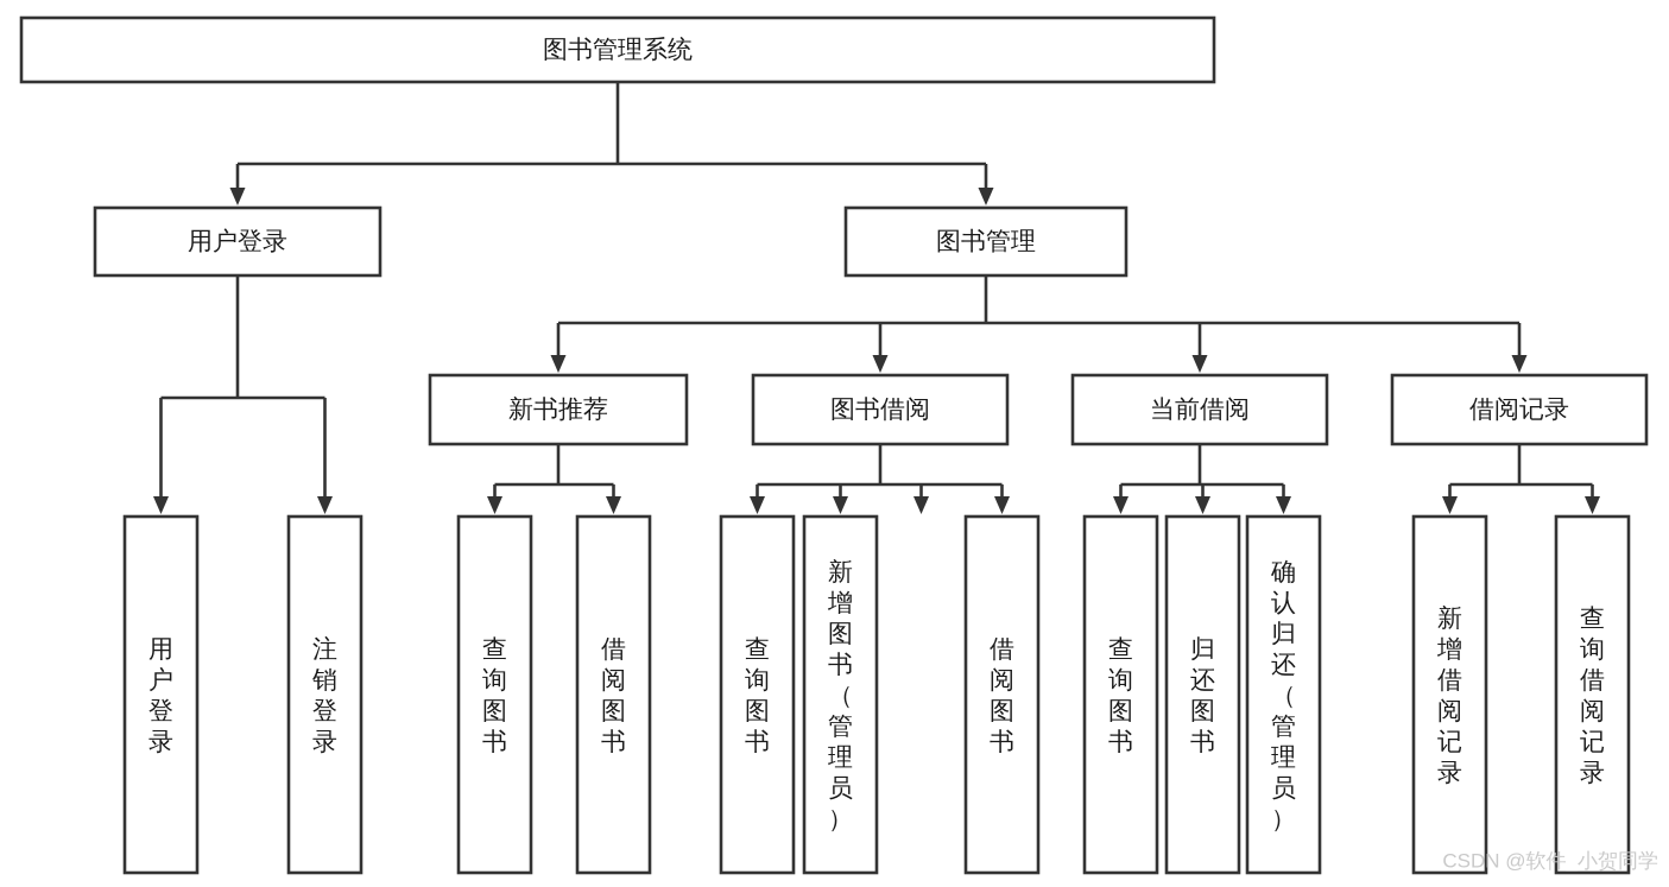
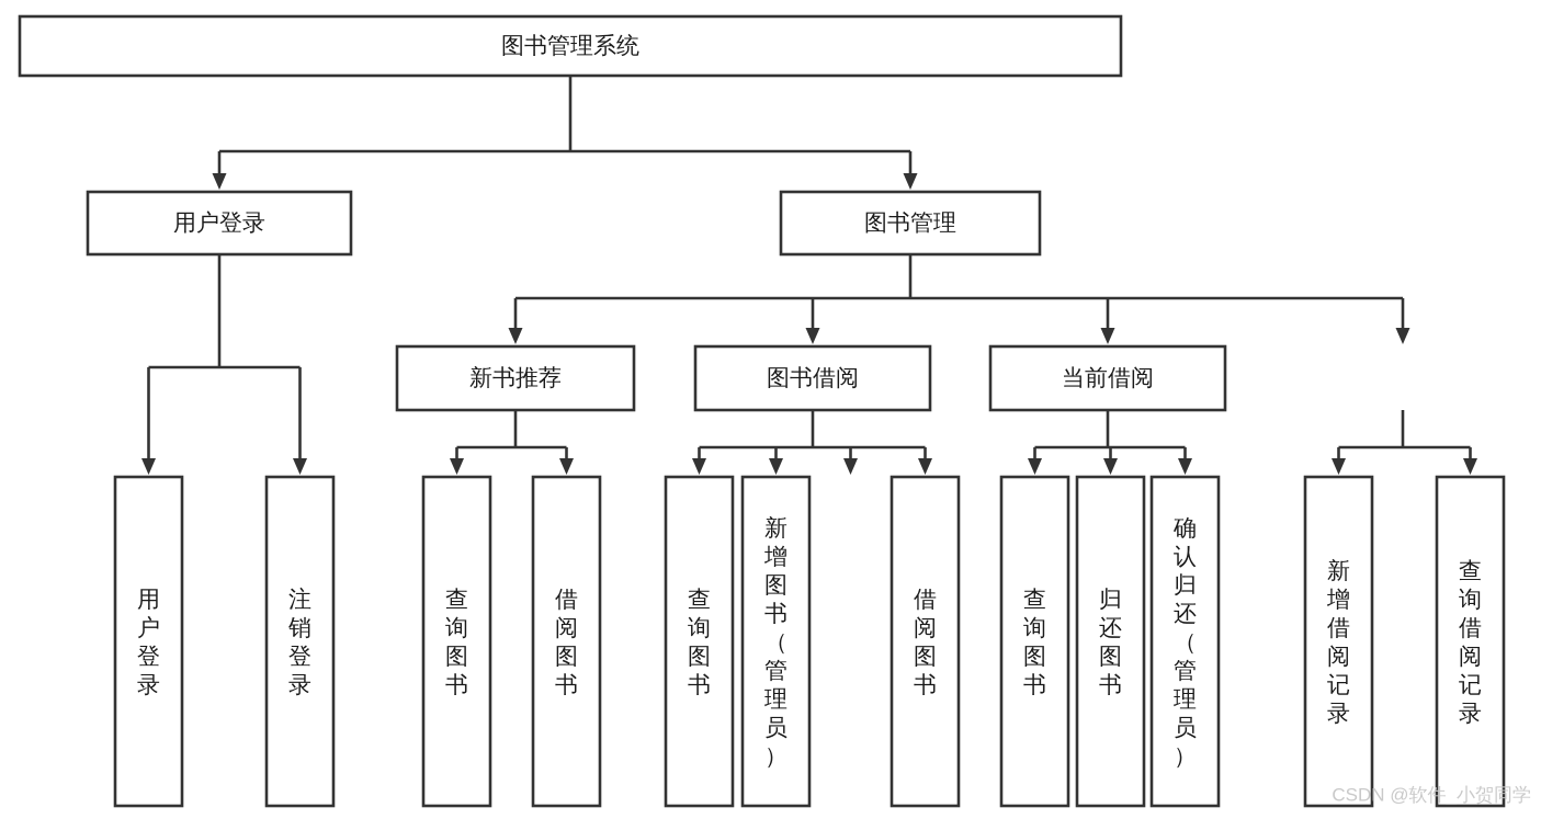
  图书管理系统
  用户登录
  图书管理
  新书推荐
  图书借阅
  当前借阅
- 借阅记录
  用户登录
  注销登录
  查询图书
  借阅图书
  查询图书
  新增图书（管理员）
  借阅图书
  查询图书
  归还图书
  确认归还（管理员）
  新增借阅记录
  查询借阅记录
  CSDN @软件_小贺同学
